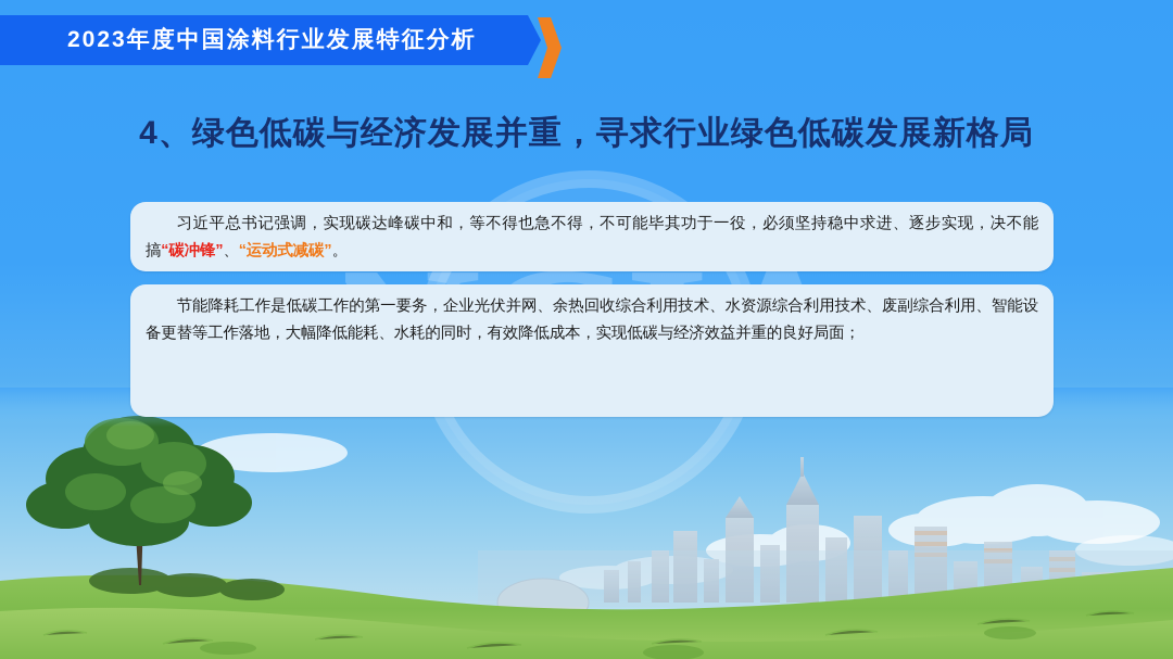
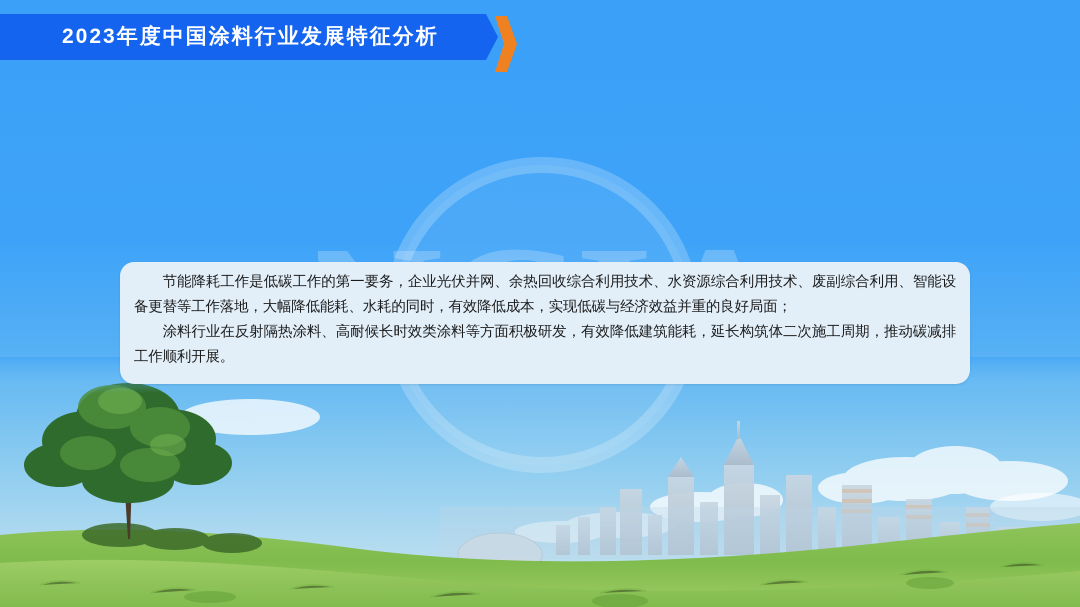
  2023年度中国涂料行业发展特征分析
- 4、绿色低碳与经济发展并重，寻求行业绿色低碳发展新格局
- 习近平总书记强调，实现碳达峰碳中和，等不得也急不得，不可能毕其功于一役，必须坚持稳中求进、逐步实现，决不能搞“碳冲锋”、“运动式减碳”。
  节能降耗工作是低碳工作的第一要务，企业光伏并网、余热回收综合利用技术、水资源综合利用技术、废副综合利用、智能设备更替等工作落地，大幅降低能耗、水耗的同时，有效降低成本，实现低碳与经济效益并重的良好局面；
+ 涂料行业在反射隔热涂料、高耐候长时效类涂料等方面积极研发，有效降低建筑能耗，延长构筑体二次施工周期，推动碳减排工作顺利开展。
